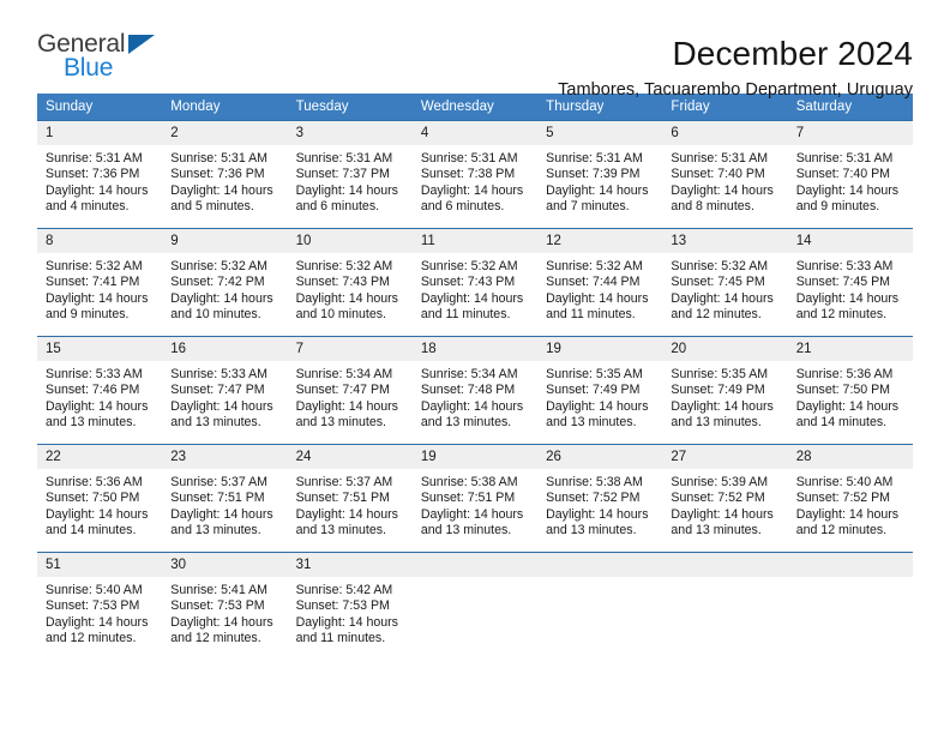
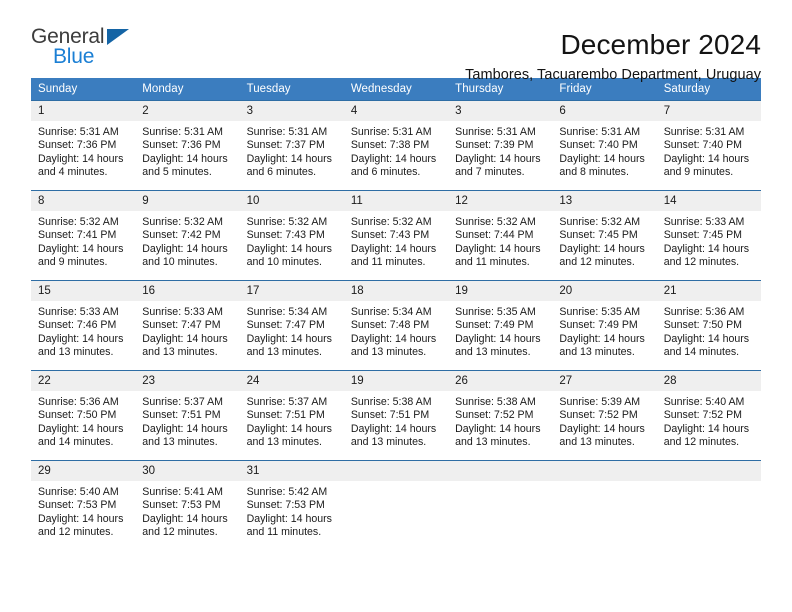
  General
  Blue
  December 2024
  Tambores, Tacuarembo Department, Uruguay
  Sunday	Monday	Tuesday	Wednesday	Thursday	Friday	Saturday
- 1Sunrise: 5:31 AMSunset: 7:36 PMDaylight: 14 hoursand 4 minutes.	2Sunrise: 5:31 AMSunset: 7:36 PMDaylight: 14 hoursand 5 minutes.	3Sunrise: 5:31 AMSunset: 7:37 PMDaylight: 14 hoursand 6 minutes.	4Sunrise: 5:31 AMSunset: 7:38 PMDaylight: 14 hoursand 6 minutes.	5Sunrise: 5:31 AMSunset: 7:39 PMDaylight: 14 hoursand 7 minutes.	6Sunrise: 5:31 AMSunset: 7:40 PMDaylight: 14 hoursand 8 minutes.	7Sunrise: 5:31 AMSunset: 7:40 PMDaylight: 14 hoursand 9 minutes.
+ 1Sunrise: 5:31 AMSunset: 7:36 PMDaylight: 14 hoursand 4 minutes.	2Sunrise: 5:31 AMSunset: 7:36 PMDaylight: 14 hoursand 5 minutes.	3Sunrise: 5:31 AMSunset: 7:37 PMDaylight: 14 hoursand 6 minutes.	4Sunrise: 5:31 AMSunset: 7:38 PMDaylight: 14 hoursand 6 minutes.	3Sunrise: 5:31 AMSunset: 7:39 PMDaylight: 14 hoursand 7 minutes.	6Sunrise: 5:31 AMSunset: 7:40 PMDaylight: 14 hoursand 8 minutes.	7Sunrise: 5:31 AMSunset: 7:40 PMDaylight: 14 hoursand 9 minutes.
  8Sunrise: 5:32 AMSunset: 7:41 PMDaylight: 14 hoursand 9 minutes.	9Sunrise: 5:32 AMSunset: 7:42 PMDaylight: 14 hoursand 10 minutes.	10Sunrise: 5:32 AMSunset: 7:43 PMDaylight: 14 hoursand 10 minutes.	11Sunrise: 5:32 AMSunset: 7:43 PMDaylight: 14 hoursand 11 minutes.	12Sunrise: 5:32 AMSunset: 7:44 PMDaylight: 14 hoursand 11 minutes.	13Sunrise: 5:32 AMSunset: 7:45 PMDaylight: 14 hoursand 12 minutes.	14Sunrise: 5:33 AMSunset: 7:45 PMDaylight: 14 hoursand 12 minutes.
- 15Sunrise: 5:33 AMSunset: 7:46 PMDaylight: 14 hoursand 13 minutes.	16Sunrise: 5:33 AMSunset: 7:47 PMDaylight: 14 hoursand 13 minutes.	7Sunrise: 5:34 AMSunset: 7:47 PMDaylight: 14 hoursand 13 minutes.	18Sunrise: 5:34 AMSunset: 7:48 PMDaylight: 14 hoursand 13 minutes.	19Sunrise: 5:35 AMSunset: 7:49 PMDaylight: 14 hoursand 13 minutes.	20Sunrise: 5:35 AMSunset: 7:49 PMDaylight: 14 hoursand 13 minutes.	21Sunrise: 5:36 AMSunset: 7:50 PMDaylight: 14 hoursand 14 minutes.
+ 15Sunrise: 5:33 AMSunset: 7:46 PMDaylight: 14 hoursand 13 minutes.	16Sunrise: 5:33 AMSunset: 7:47 PMDaylight: 14 hoursand 13 minutes.	17Sunrise: 5:34 AMSunset: 7:47 PMDaylight: 14 hoursand 13 minutes.	18Sunrise: 5:34 AMSunset: 7:48 PMDaylight: 14 hoursand 13 minutes.	19Sunrise: 5:35 AMSunset: 7:49 PMDaylight: 14 hoursand 13 minutes.	20Sunrise: 5:35 AMSunset: 7:49 PMDaylight: 14 hoursand 13 minutes.	21Sunrise: 5:36 AMSunset: 7:50 PMDaylight: 14 hoursand 14 minutes.
  22Sunrise: 5:36 AMSunset: 7:50 PMDaylight: 14 hoursand 14 minutes.	23Sunrise: 5:37 AMSunset: 7:51 PMDaylight: 14 hoursand 13 minutes.	24Sunrise: 5:37 AMSunset: 7:51 PMDaylight: 14 hoursand 13 minutes.	19Sunrise: 5:38 AMSunset: 7:51 PMDaylight: 14 hoursand 13 minutes.	26Sunrise: 5:38 AMSunset: 7:52 PMDaylight: 14 hoursand 13 minutes.	27Sunrise: 5:39 AMSunset: 7:52 PMDaylight: 14 hoursand 13 minutes.	28Sunrise: 5:40 AMSunset: 7:52 PMDaylight: 14 hoursand 12 minutes.
- 51Sunrise: 5:40 AMSunset: 7:53 PMDaylight: 14 hoursand 12 minutes.	30Sunrise: 5:41 AMSunset: 7:53 PMDaylight: 14 hoursand 12 minutes.	31Sunrise: 5:42 AMSunset: 7:53 PMDaylight: 14 hoursand 11 minutes.
+ 29Sunrise: 5:40 AMSunset: 7:53 PMDaylight: 14 hoursand 12 minutes.	30Sunrise: 5:41 AMSunset: 7:53 PMDaylight: 14 hoursand 12 minutes.	31Sunrise: 5:42 AMSunset: 7:53 PMDaylight: 14 hoursand 11 minutes.
